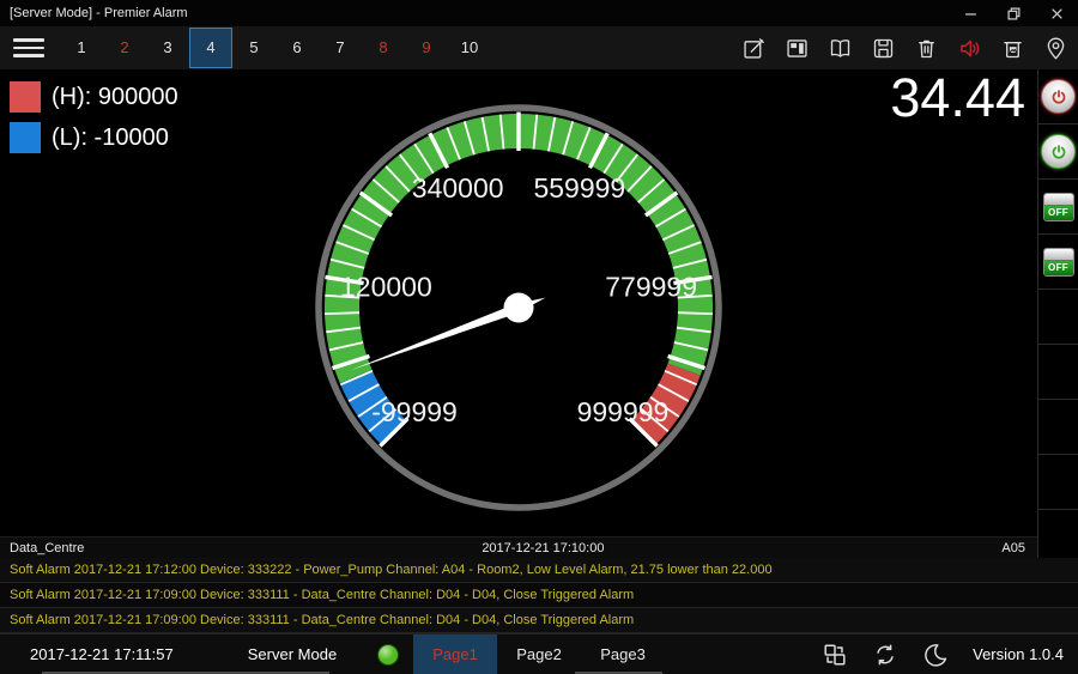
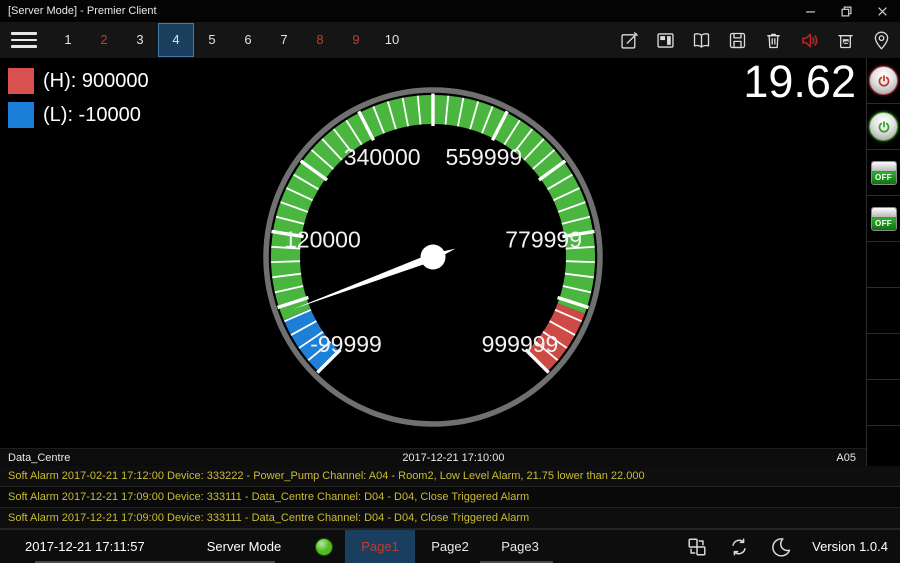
- [Server Mode] - Premier Alarm
+ [Server Mode] - Premier Client
  1
  2
  3
  4
  5
  6
  7
  8
  9
  10
  (H): 900000
  (L): -10000
- 34.44
+ 19.62
  -99999
  120000
  340000
  559999
  779999
  999999
  OFF
  OFF
  Data_Centre
  2017-12-21 17:10:00
  A05
- Soft Alarm 2017-12-21 17:12:00 Device: 333222 - Power_Pump Channel: A04 - Room2, Low Level Alarm, 21.75 lower than 22.000
+ Soft Alarm 2017-02-21 17:12:00 Device: 333222 - Power_Pump Channel: A04 - Room2, Low Level Alarm, 21.75 lower than 22.000
  Soft Alarm 2017-12-21 17:09:00 Device: 333111 - Data_Centre Channel: D04 - D04, Close Triggered Alarm
  Soft Alarm 2017-12-21 17:09:00 Device: 333111 - Data_Centre Channel: D04 - D04, Close Triggered Alarm
  2017-12-21 17:11:57
  Server Mode
  Page1
  Page2
  Page3
  Version 1.0.4
